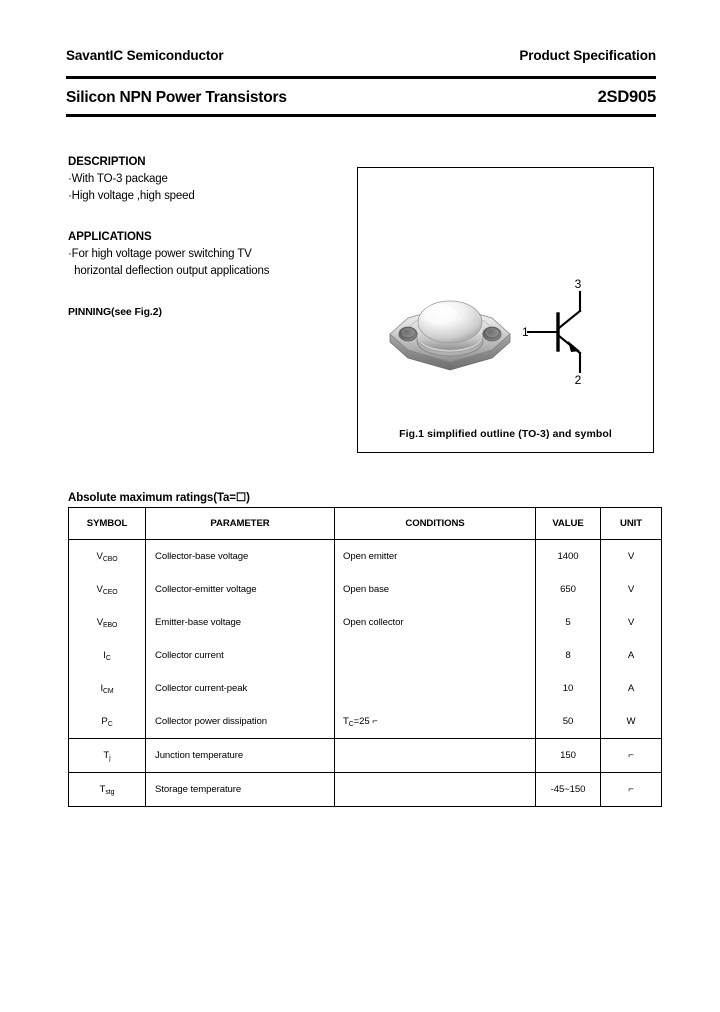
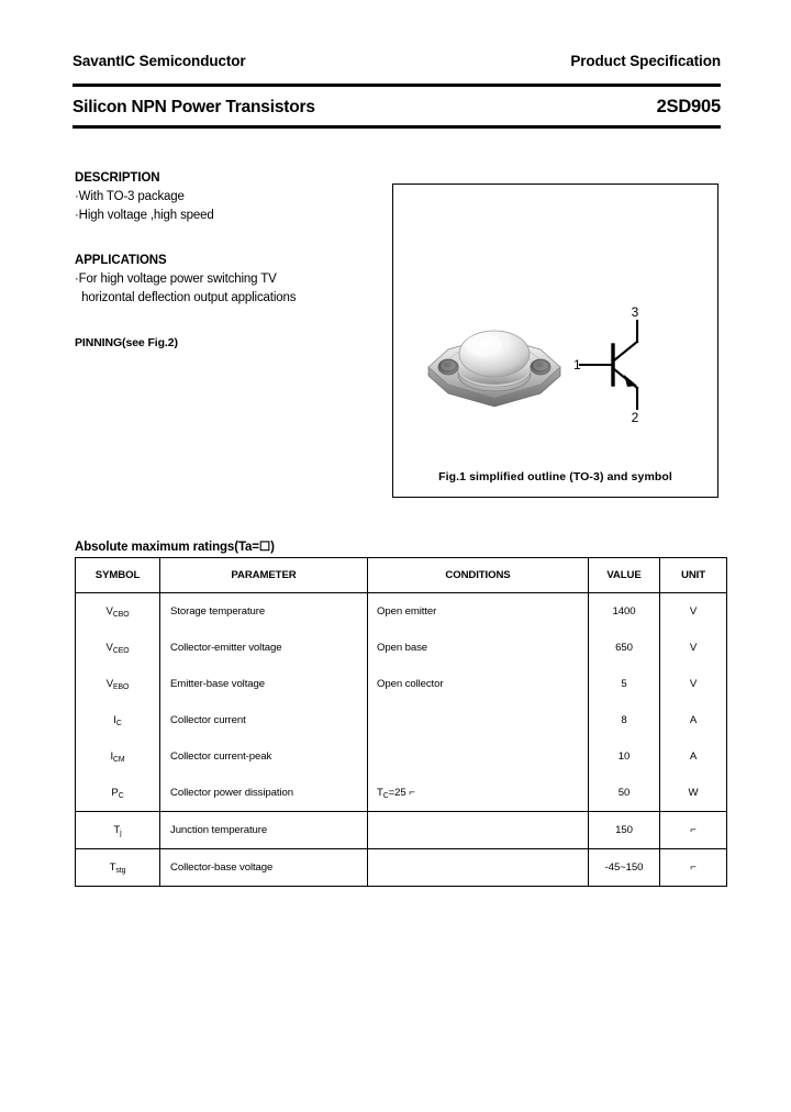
  SavantIC Semiconductor
  Product Specification
  Silicon NPN Power Transistors
  2SD905
  DESCRIPTION
  ·With TO-3 package
  ·High voltage ,high speed
  APPLICATIONS
  ·For high voltage power switching TV
  horizontal deflection output applications
  PINNING(see Fig.2)
  3
  2
  1
  Fig.1 simplified outline (TO-3) and symbol
  Absolute maximum ratings(Ta=☐)
  SYMBOL	PARAMETER	CONDITIONS	VALUE	UNIT
- V	Collector-base voltage	Open emitter	1400	V
+ V	Storage temperature	Open emitter	1400	V
  V	Collector-emitter voltage	Open base	650	V
  V	Emitter-base voltage	Open collector	5	V
  I	Collector current		8	A
  I	Collector current-peak		10	A
  P	Collector power dissipation	T =25 ⌐	50	W
  T	Junction temperature		150	⌐
- T	Storage temperature		-45~150	⌐
+ T	Collector-base voltage		-45~150	⌐
